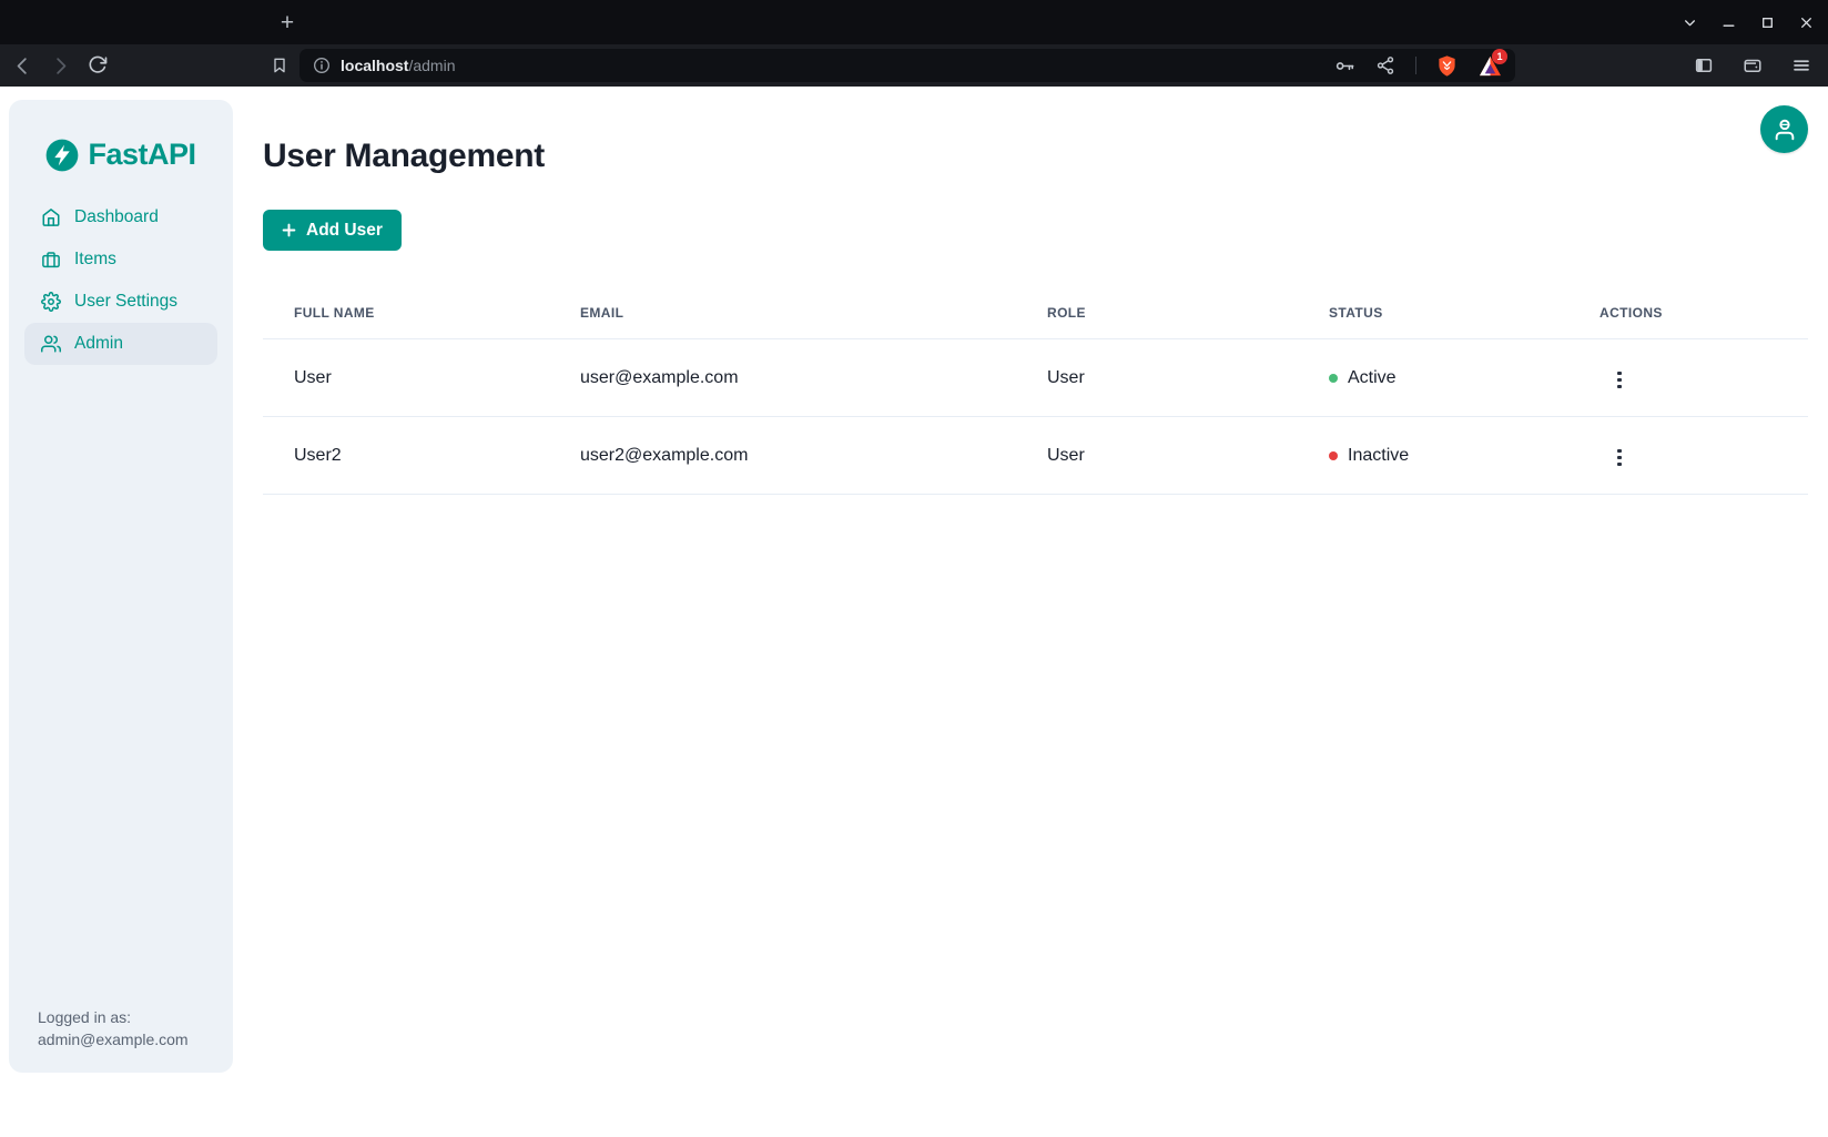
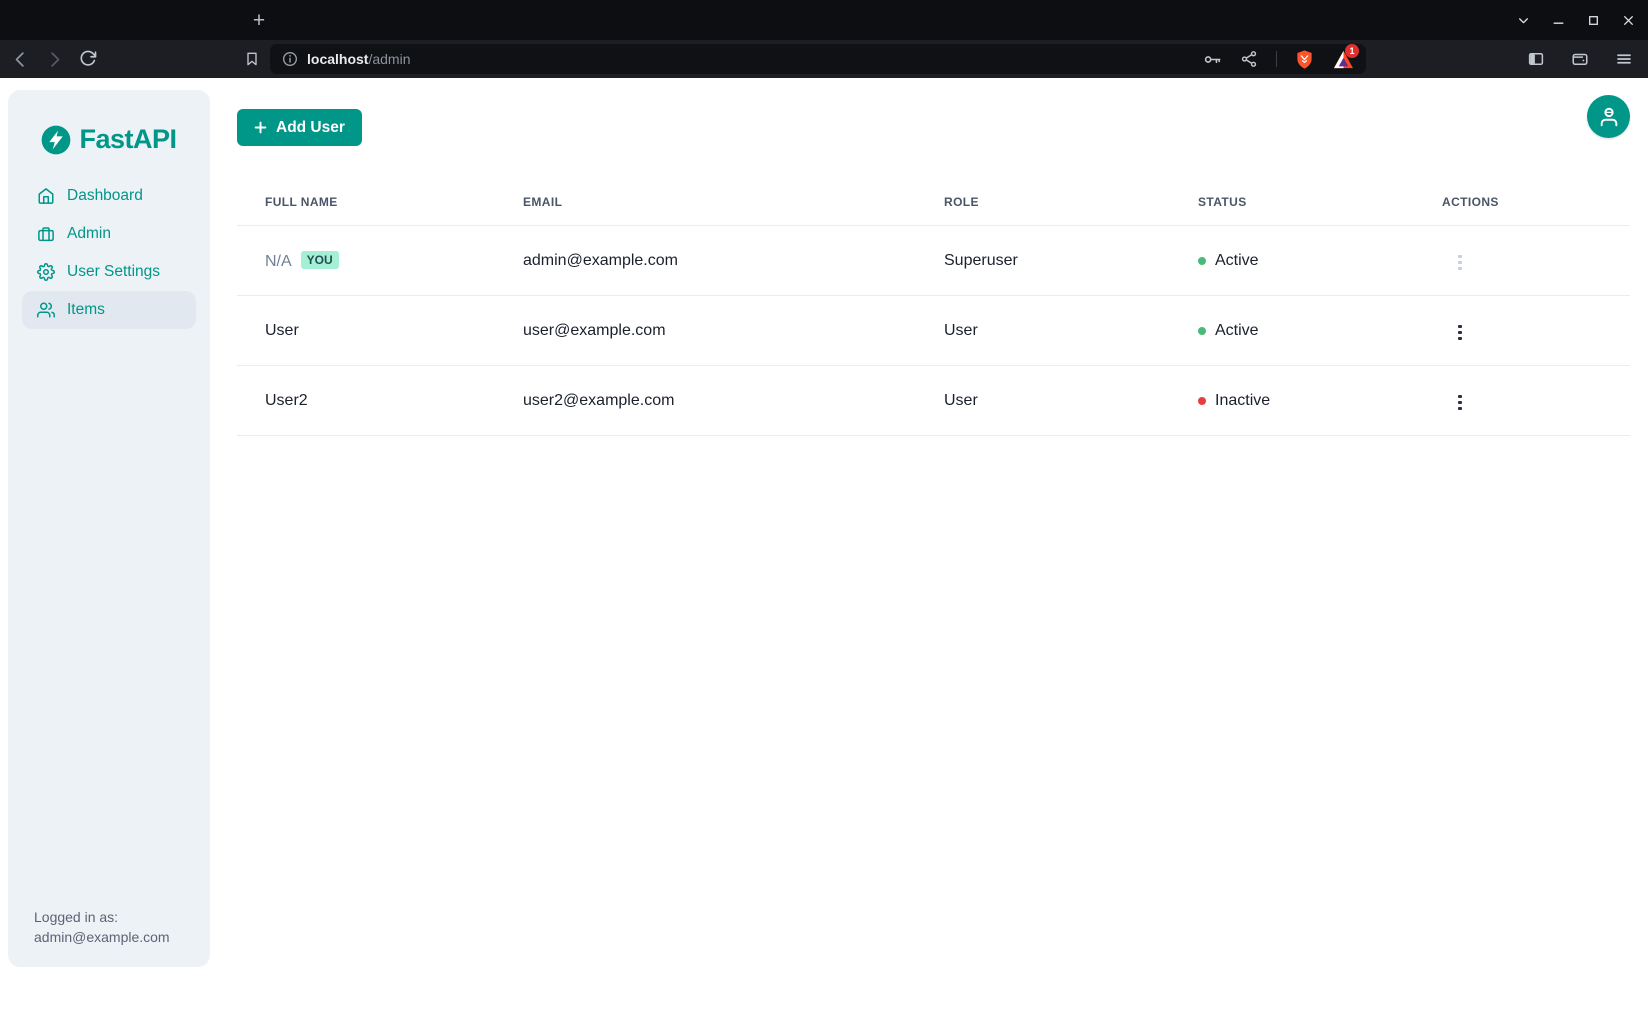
  +
  localhost/admin
  1
  FastAPI
  Dashboard
- Items
+ Admin
  User Settings
- Admin
+ Items
  Logged in as:
  admin@example.com
- User Management
  Add User
  FULL NAME	EMAIL	ROLE	STATUS	ACTIONS
+ N/A YOU	admin@example.com	Superuser	Active
  User	user@example.com	User	Active
  User2	user2@example.com	User	Inactive
